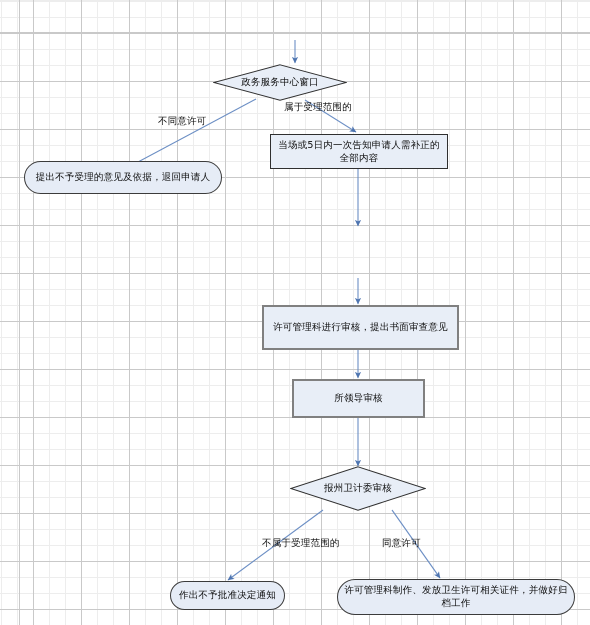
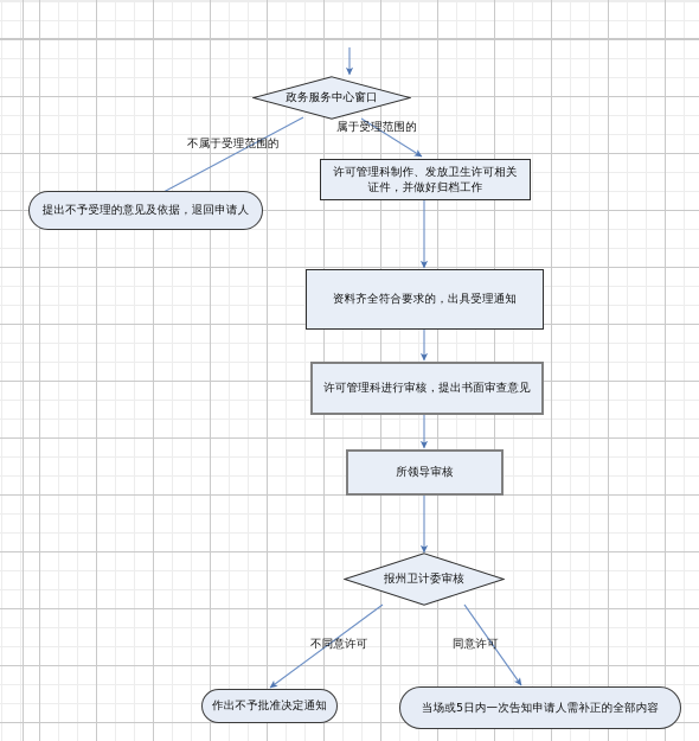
  政务服务中心窗口
  提出不予受理的意见及依据，退回申请人
- 当场或5日内一次告知申请人需补正的全部内容
+ 许可管理科制作、发放卫生许可相关证件，并做好归档工作
+ 资料齐全符合要求的，出具受理通知
  许可管理科进行审核，提出书面审查意见
  所领导审核
  报州卫计委审核
  作出不予批准决定通知
- 许可管理科制作、发放卫生许可相关证件，并做好归档工作
+ 当场或5日内一次告知申请人需补正的全部内容
- 不同意许可
+ 不属于受理范围的
  属于受理范围的
- 不属于受理范围的
+ 不同意许可
  同意许可
